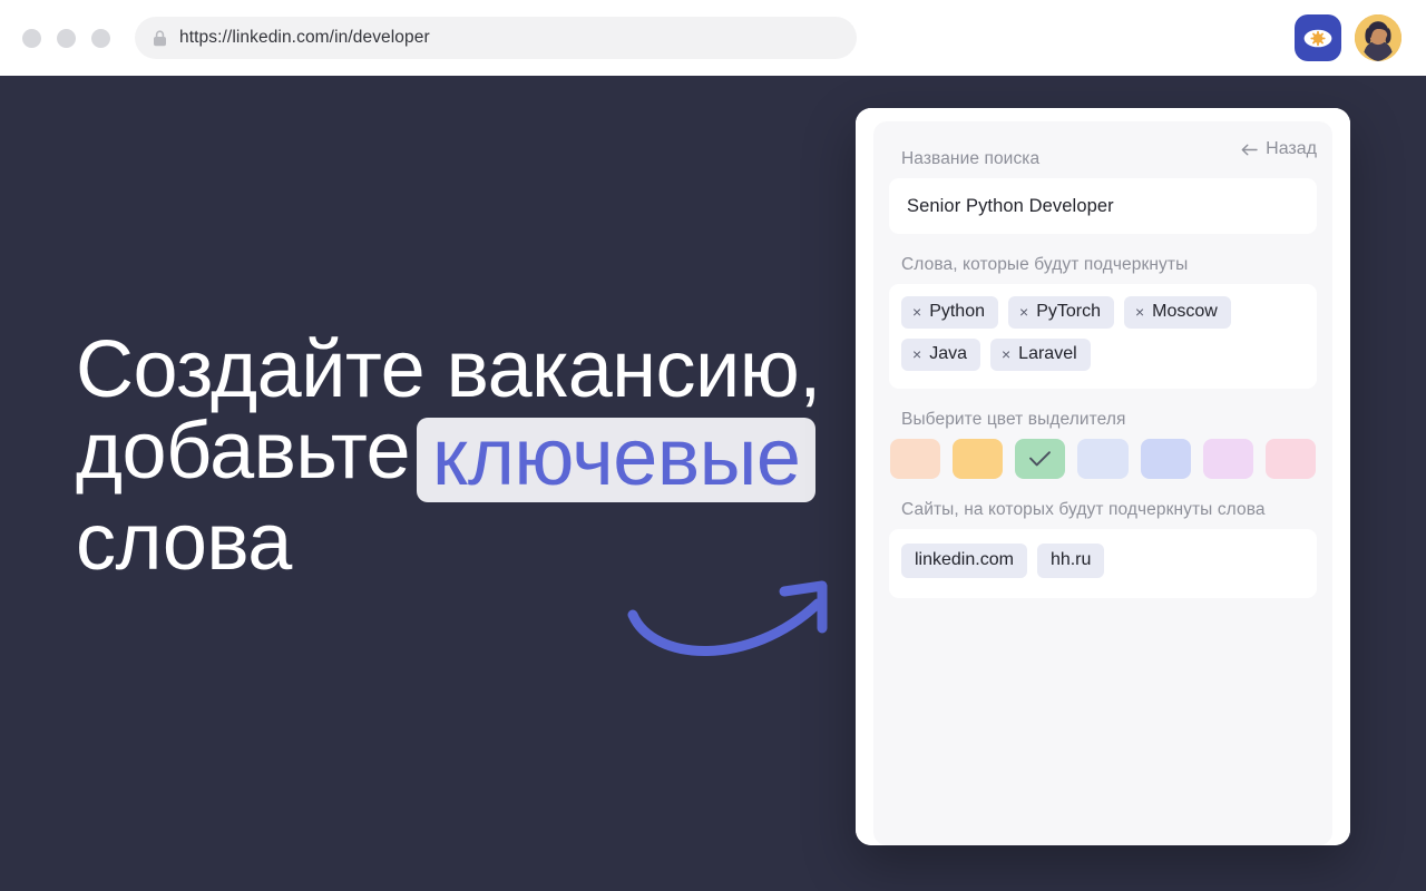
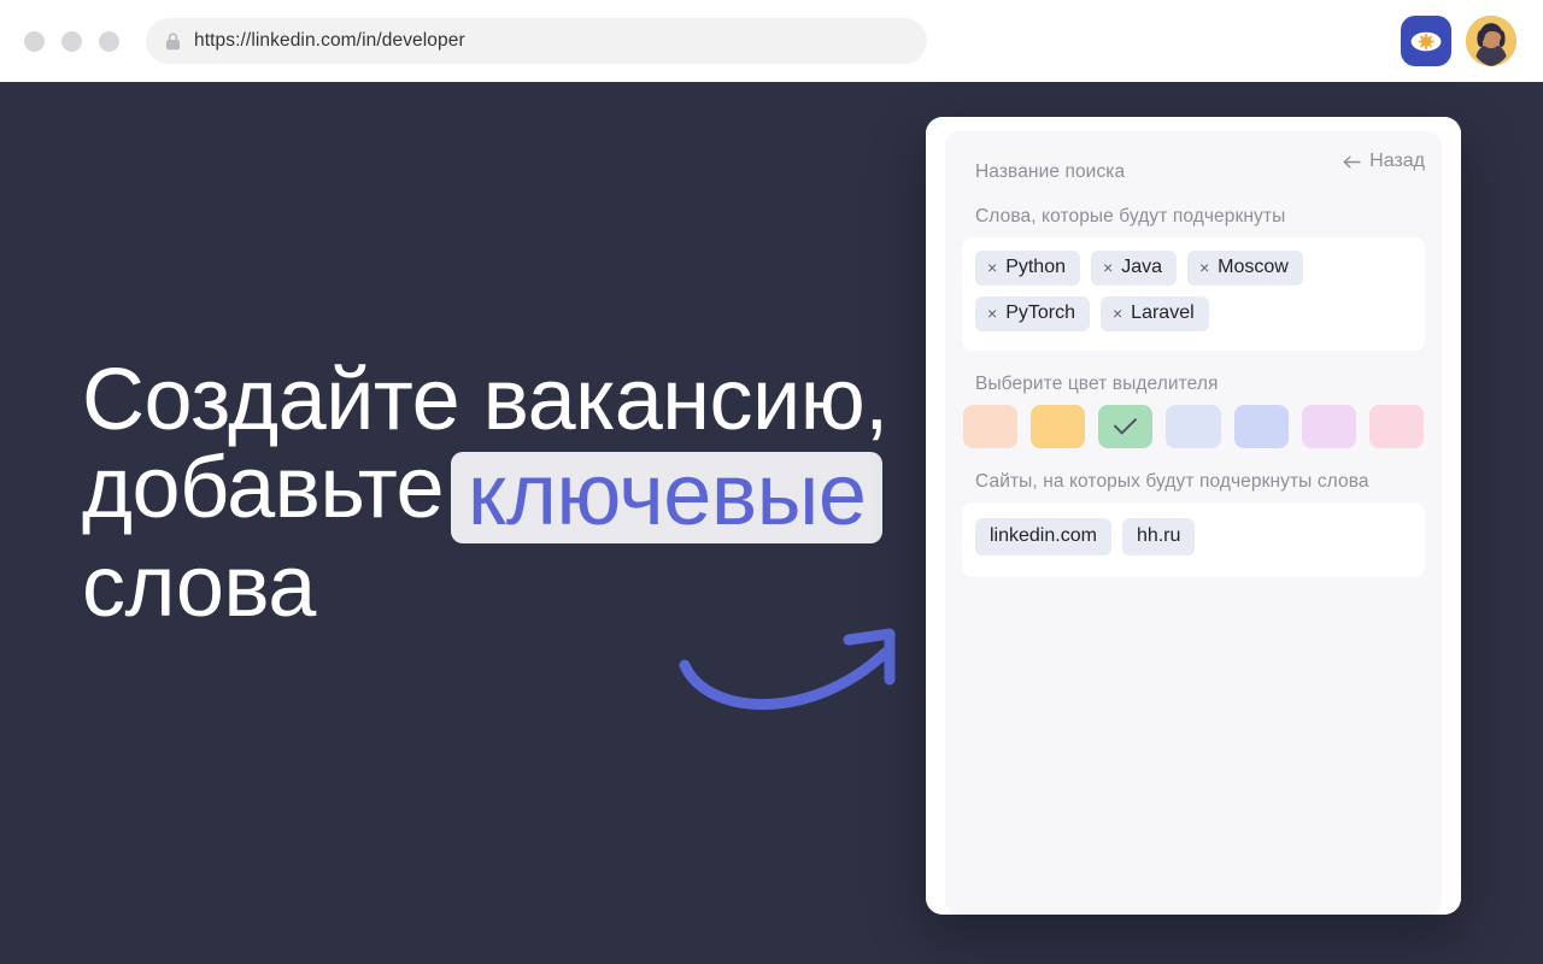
  https://linkedin.com/in/developer
  Создайте вакансию,
  добавьте ключевые
  слова
  Назад
  Название поиска
- Senior Python Developer
  Слова, которые будут подчеркнуты
  ×
  Python
  ×
- PyTorch
+ Java
  ×
  Moscow
  ×
- Java
+ PyTorch
  ×
  Laravel
  Выберите цвет выделителя
  Сайты, на которых будут подчеркнуты слова
  linkedin.com
  hh.ru
